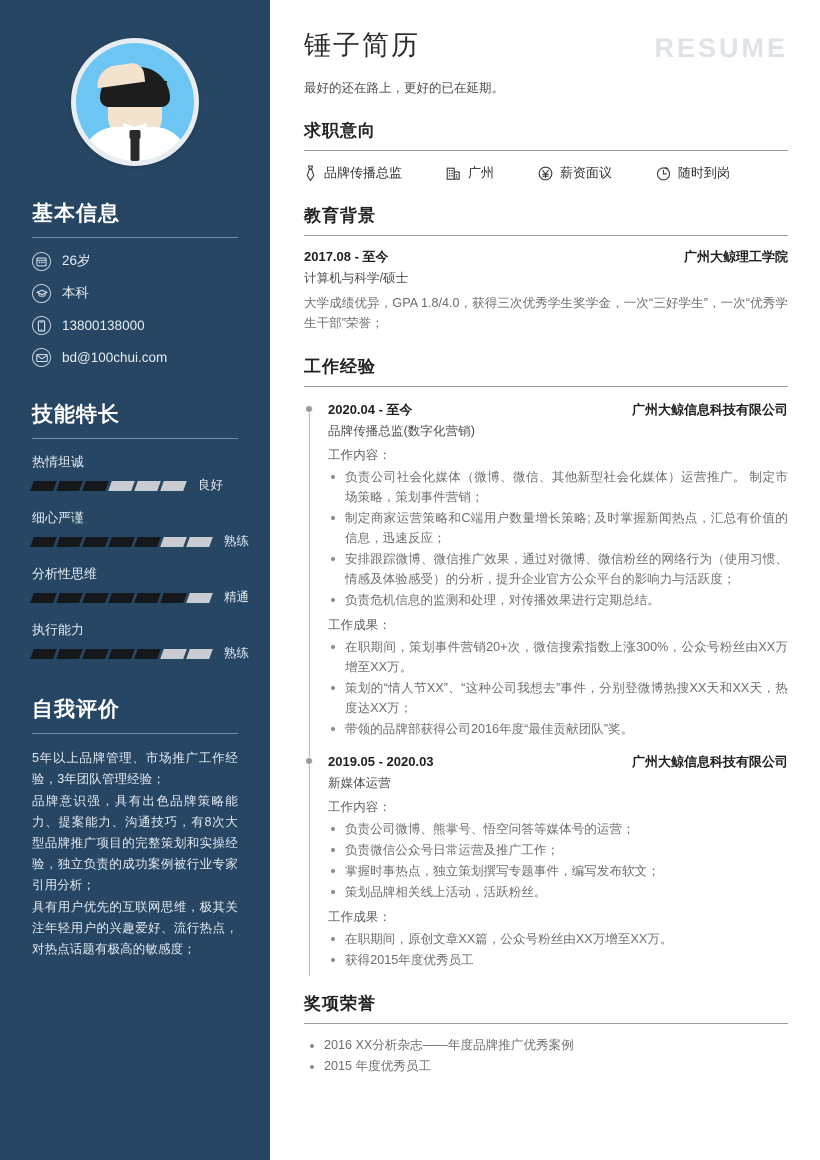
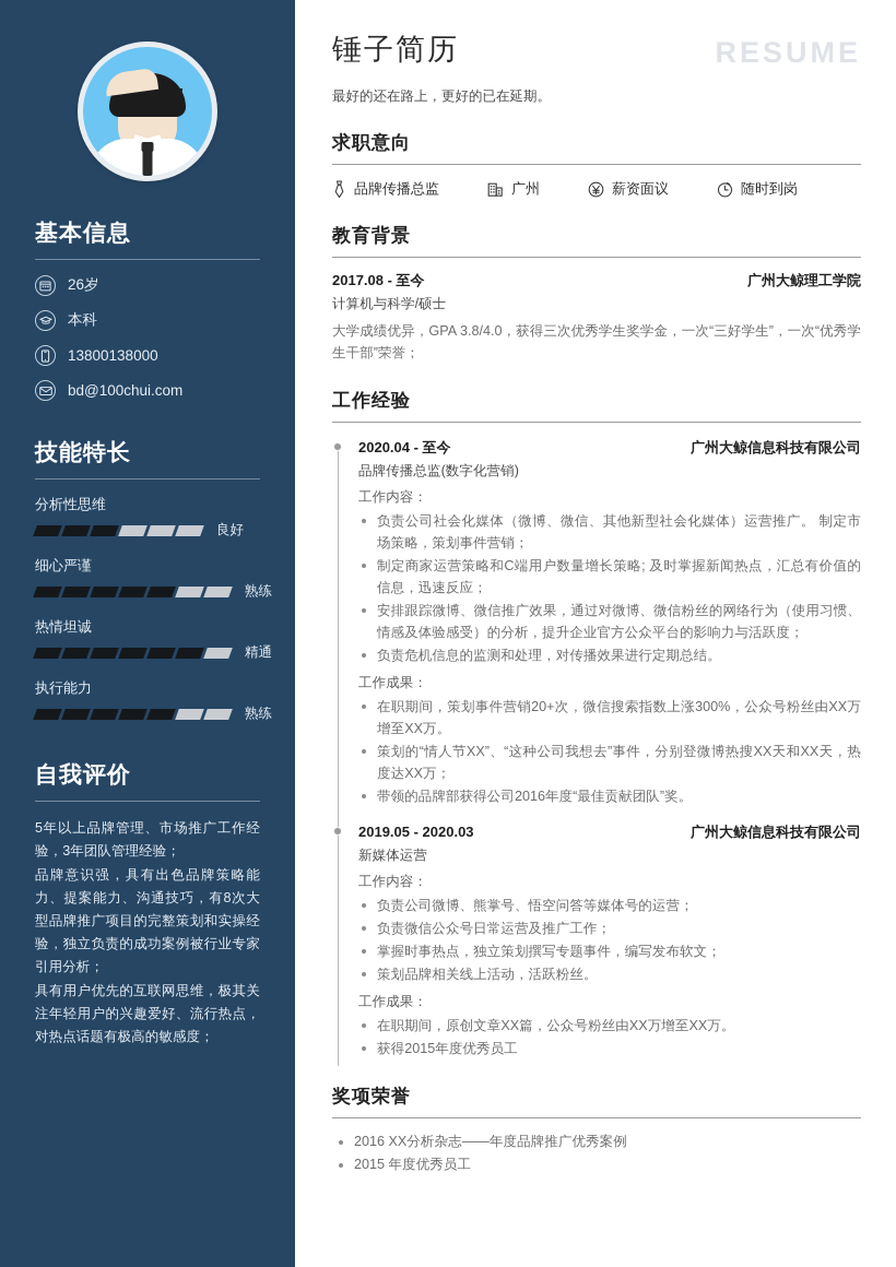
  基本信息
  26岁
  本科
  13800138000
  bd@100chui.com
  技能特长
- 热情坦诚
+ 分析性思维
  良好
  细心严谨
  熟练
- 分析性思维
+ 热情坦诚
  精通
  执行能力
  熟练
  自我评价
  5年以上品牌管理、市场推广工作经验，3年团队管理经验；
  品牌意识强，具有出色品牌策略能力、提案能力、沟通技巧，有8次大型品牌推广项目的完整策划和实操经验，独立负责的成功案例被行业专家引用分析；
  具有用户优先的互联网思维，极其关注年轻用户的兴趣爱好、流行热点，对热点话题有极高的敏感度；
  锤子简历
  RESUME
  最好的还在路上，更好的已在延期。
  求职意向
  品牌传播总监
  广州
  薪资面议
  随时到岗
  教育背景
  2017.08 - 至今
  广州大鲸理工学院
  计算机与科学/硕士
- 大学成绩优异，GPA 1.8/4.0，获得三次优秀学生奖学金，一次“三好学生”，一次“优秀学生干部”荣誉；
+ 大学成绩优异，GPA 3.8/4.0，获得三次优秀学生奖学金，一次“三好学生”，一次“优秀学生干部”荣誉；
  工作经验
  2020.04 - 至今
  广州大鲸信息科技有限公司
  品牌传播总监(数字化营销)
  工作内容：
  负责公司社会化媒体（微博、微信、其他新型社会化媒体）运营推广。 制定市场策略，策划事件营销；
  制定商家运营策略和C端用户数量增长策略; 及时掌握新闻热点，汇总有价值的信息，迅速反应；
  安排跟踪微博、微信推广效果，通过对微博、微信粉丝的网络行为（使用习惯、情感及体验感受）的分析，提升企业官方公众平台的影响力与活跃度；
  负责危机信息的监测和处理，对传播效果进行定期总结。
  工作成果：
  在职期间，策划事件营销20+次，微信搜索指数上涨300%，公众号粉丝由XX万增至XX万。
  策划的“情人节XX”、“这种公司我想去”事件，分别登微博热搜XX天和XX天，热度达XX万；
  带领的品牌部获得公司2016年度“最佳贡献团队”奖。
  2019.05 - 2020.03
  广州大鲸信息科技有限公司
  新媒体运营
  工作内容：
  负责公司微博、熊掌号、悟空问答等媒体号的运营；
  负责微信公众号日常运营及推广工作；
  掌握时事热点，独立策划撰写专题事件，编写发布软文；
  策划品牌相关线上活动，活跃粉丝。
  工作成果：
  在职期间，原创文章XX篇，公众号粉丝由XX万增至XX万。
  获得2015年度优秀员工
  奖项荣誉
  2016 XX分析杂志——年度品牌推广优秀案例
  2015 年度优秀员工
